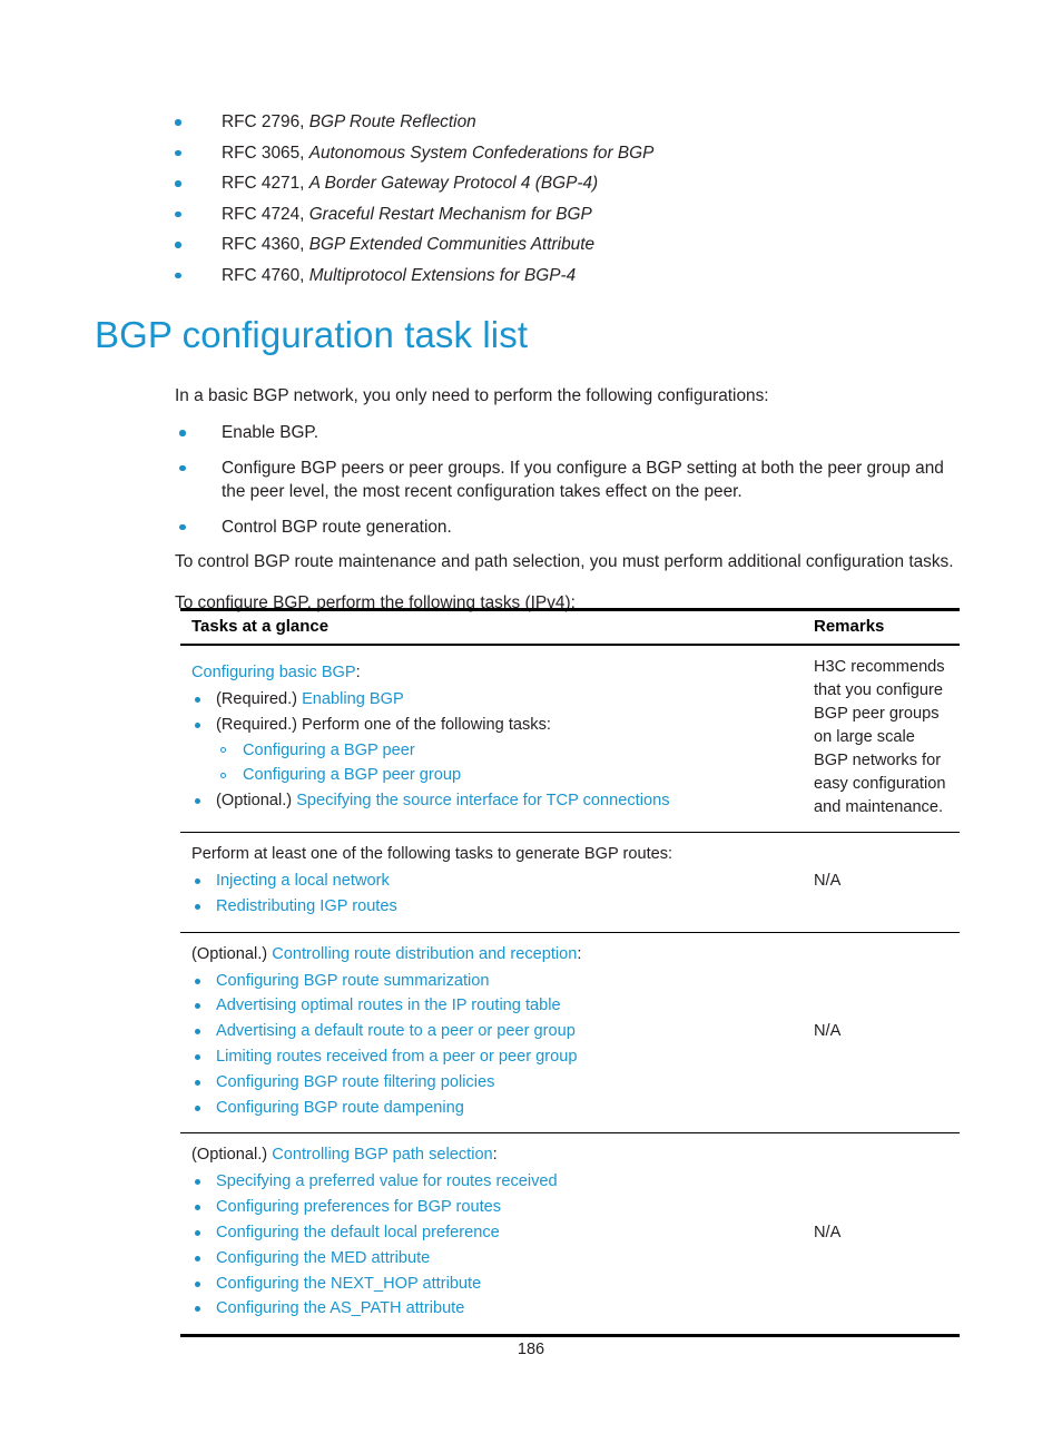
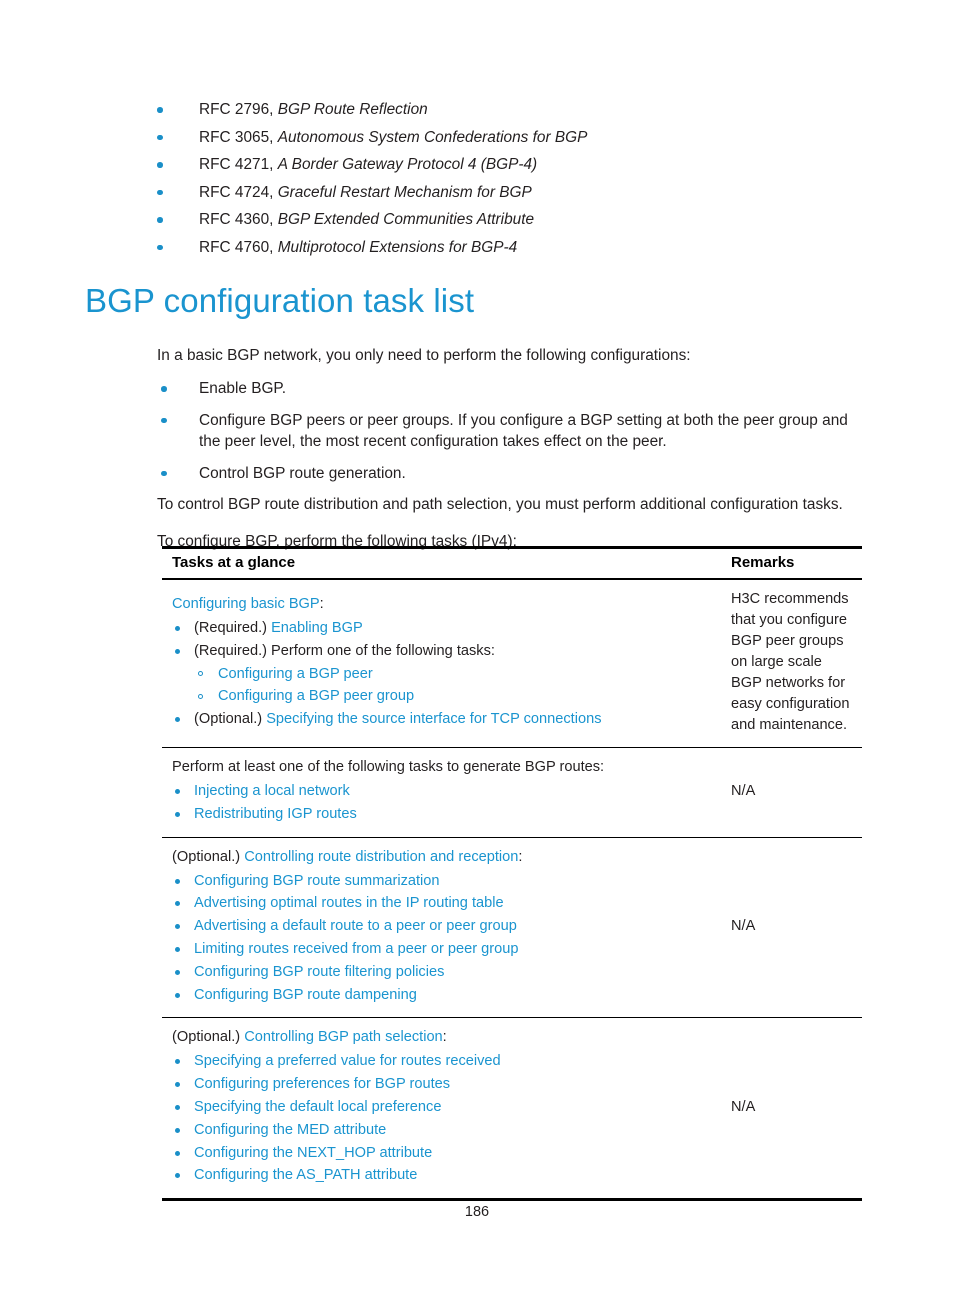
  RFC 2796, BGP Route Reflection
  RFC 3065, Autonomous System Confederations for BGP
  RFC 4271, A Border Gateway Protocol 4 (BGP-4)
  RFC 4724, Graceful Restart Mechanism for BGP
  RFC 4360, BGP Extended Communities Attribute
  RFC 4760, Multiprotocol Extensions for BGP-4
  BGP configuration task list
  In a basic BGP network, you only need to perform the following configurations:
  Enable BGP.
  Configure BGP peers or peer groups. If you configure a BGP setting at both the peer group and the peer level, the most recent configuration takes effect on the peer.
  Control BGP route generation.
- To control BGP route maintenance and path selection, you must perform additional configuration tasks.
+ To control BGP route distribution and path selection, you must perform additional configuration tasks.
  To configure BGP, perform the following tasks (IPv4):
  Tasks at a glance
  Remarks
  Configuring basic BGP:
  (Required.) Enabling BGP
  (Required.) Perform one of the following tasks:
  Configuring a BGP peer
  Configuring a BGP peer group
  (Optional.) Specifying the source interface for TCP connections
  H3C recommends that you configure BGP peer groups on large scale BGP networks for easy configuration and maintenance.
  Perform at least one of the following tasks to generate BGP routes:
  Injecting a local network
  Redistributing IGP routes
  N/A
  (Optional.) Controlling route distribution and reception:
  Configuring BGP route summarization
  Advertising optimal routes in the IP routing table
  Advertising a default route to a peer or peer group
  Limiting routes received from a peer or peer group
  Configuring BGP route filtering policies
  Configuring BGP route dampening
  N/A
  (Optional.) Controlling BGP path selection:
  Specifying a preferred value for routes received
  Configuring preferences for BGP routes
- Configuring the default local preference
+ Specifying the default local preference
  Configuring the MED attribute
  Configuring the NEXT_HOP attribute
  Configuring the AS_PATH attribute
  N/A
  186
